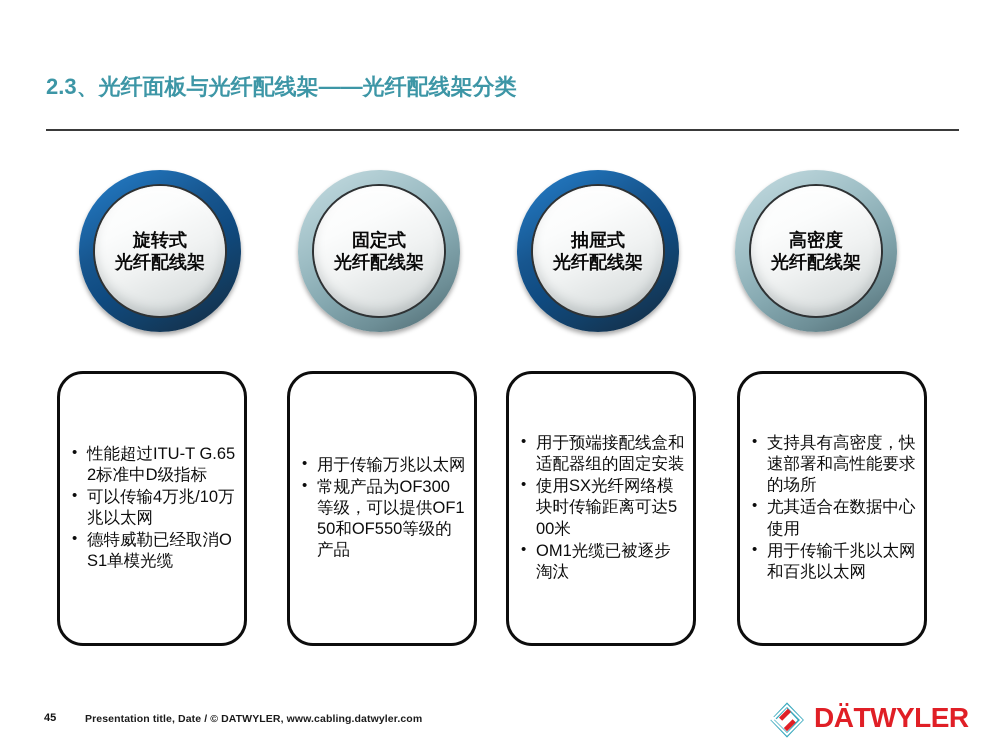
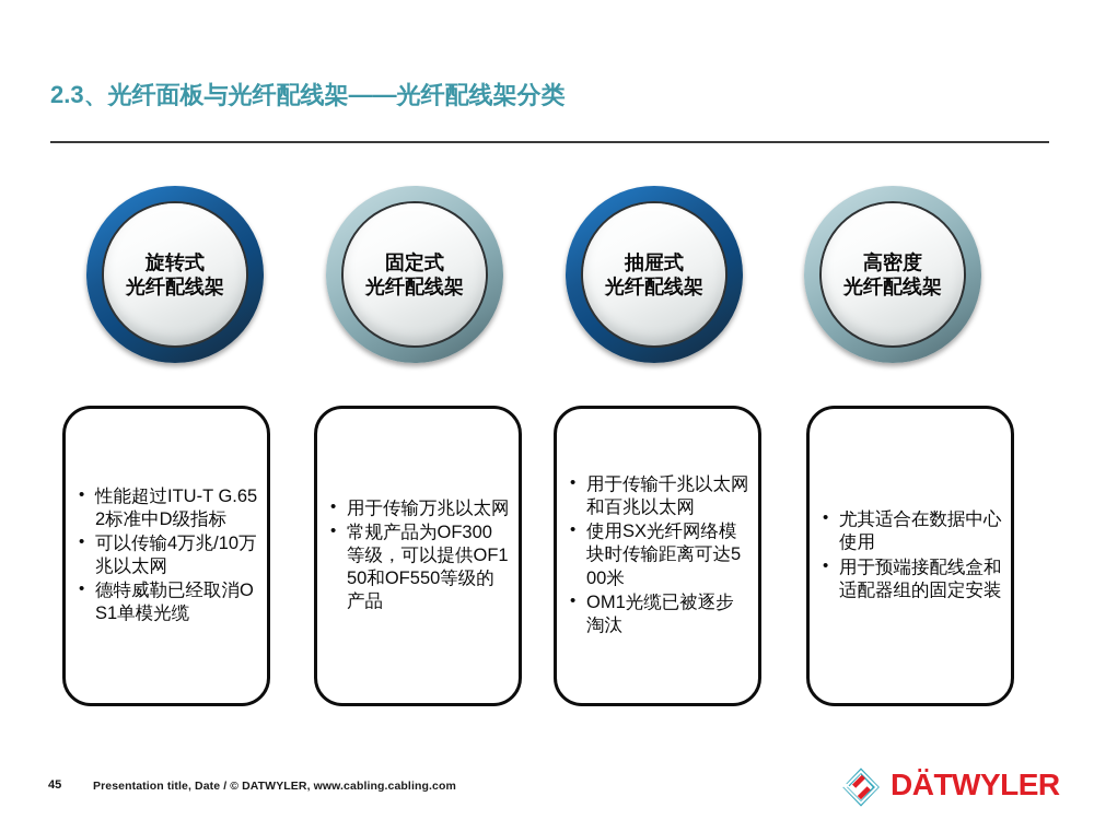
  2.3、光纤面板与光纤配线架——光纤配线架分类
  旋转式
  光纤配线架
  固定式
  光纤配线架
  抽屉式
  光纤配线架
  高密度
  光纤配线架
  性能超过ITU-T G.652标准中D级指标
  可以传输4万兆/10万兆以太网
  德特威勒已经取消OS1单模光缆
  用于传输万兆以太网
  常规产品为OF300等级，可以提供OF150和OF550等级的产品
- 用于预端接配线盒和适配器组的固定安装
+ 用于传输千兆以太网和百兆以太网
  使用SX光纤网络模块时传输距离可达500米
  OM1光缆已被逐步淘汰
- 支持具有高密度，快速部署和高性能要求的场所
  尤其适合在数据中心使用
- 用于传输千兆以太网和百兆以太网
+ 用于预端接配线盒和适配器组的固定安装
  45
- Presentation title, Date / © DATWYLER, www.cabling.datwyler.com
+ Presentation title, Date / © DATWYLER, www.cabling.cabling.com
  DÄTWYLER
